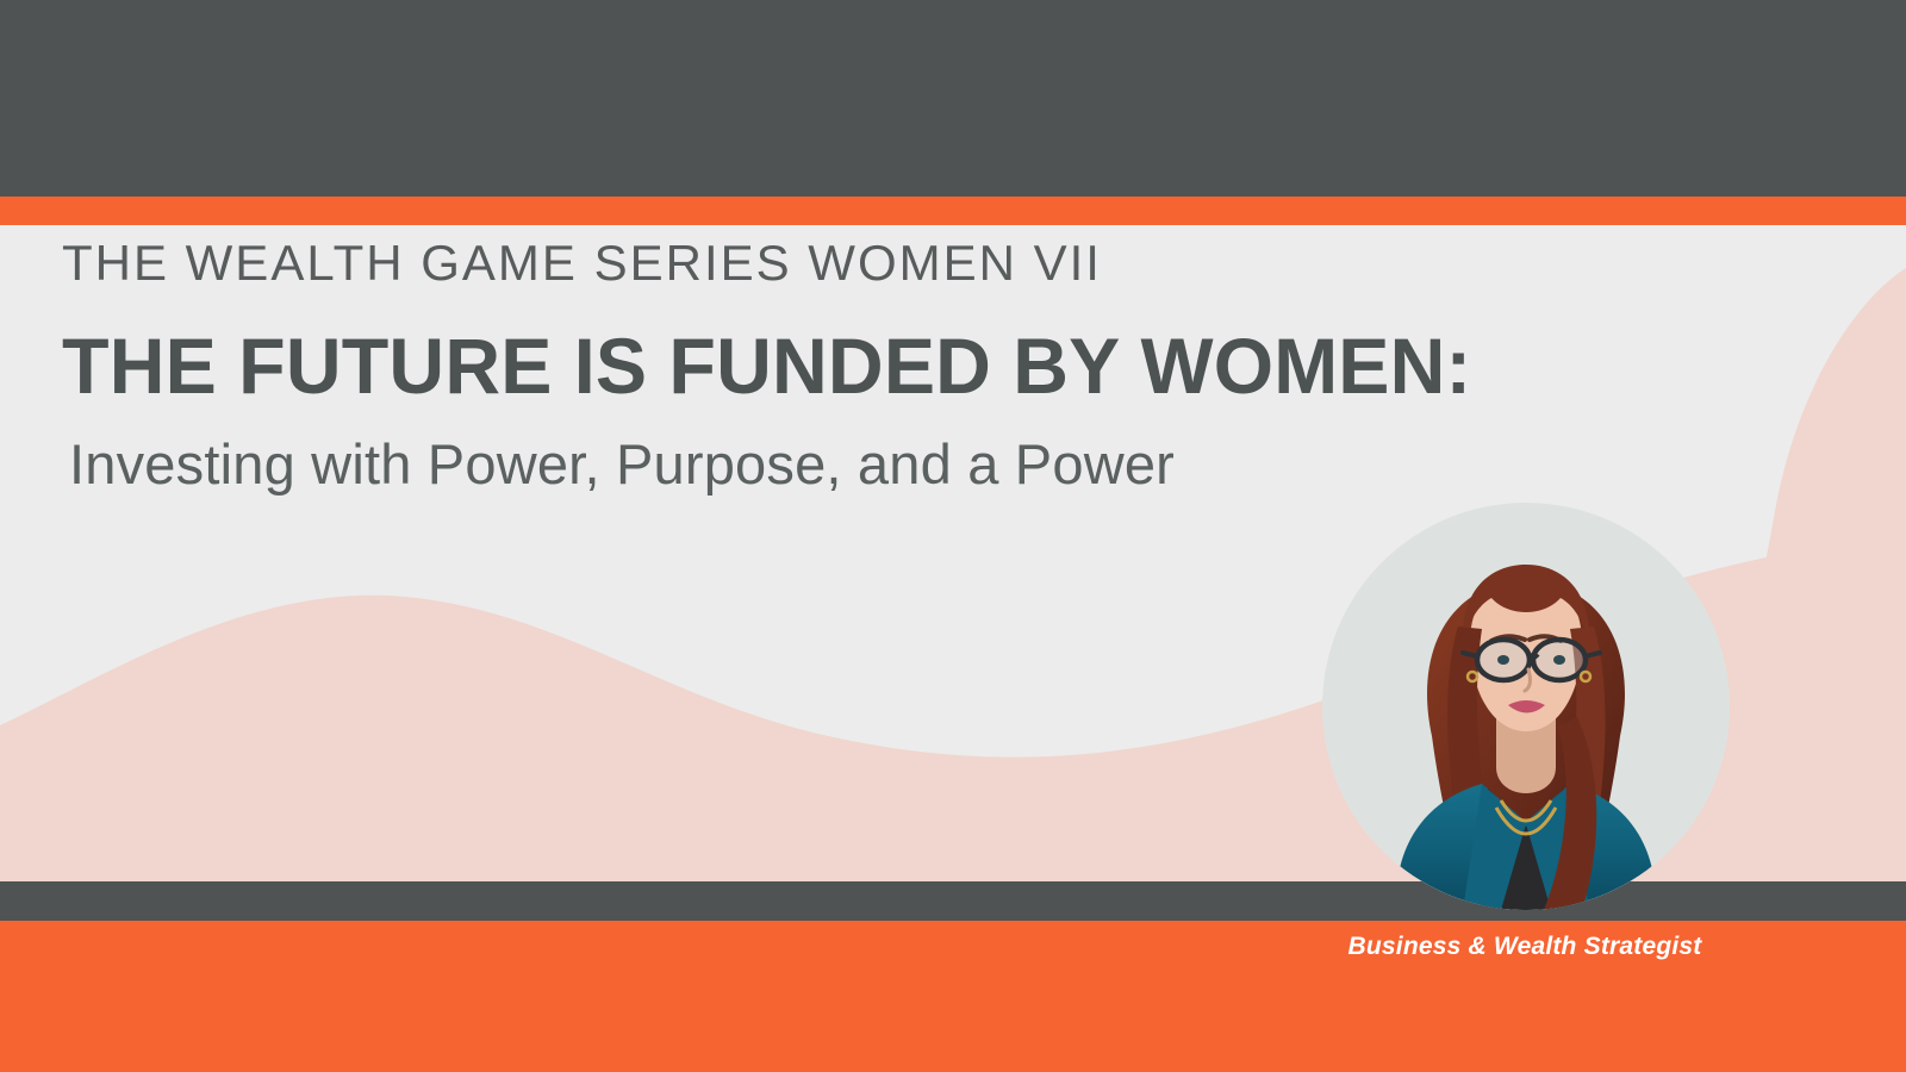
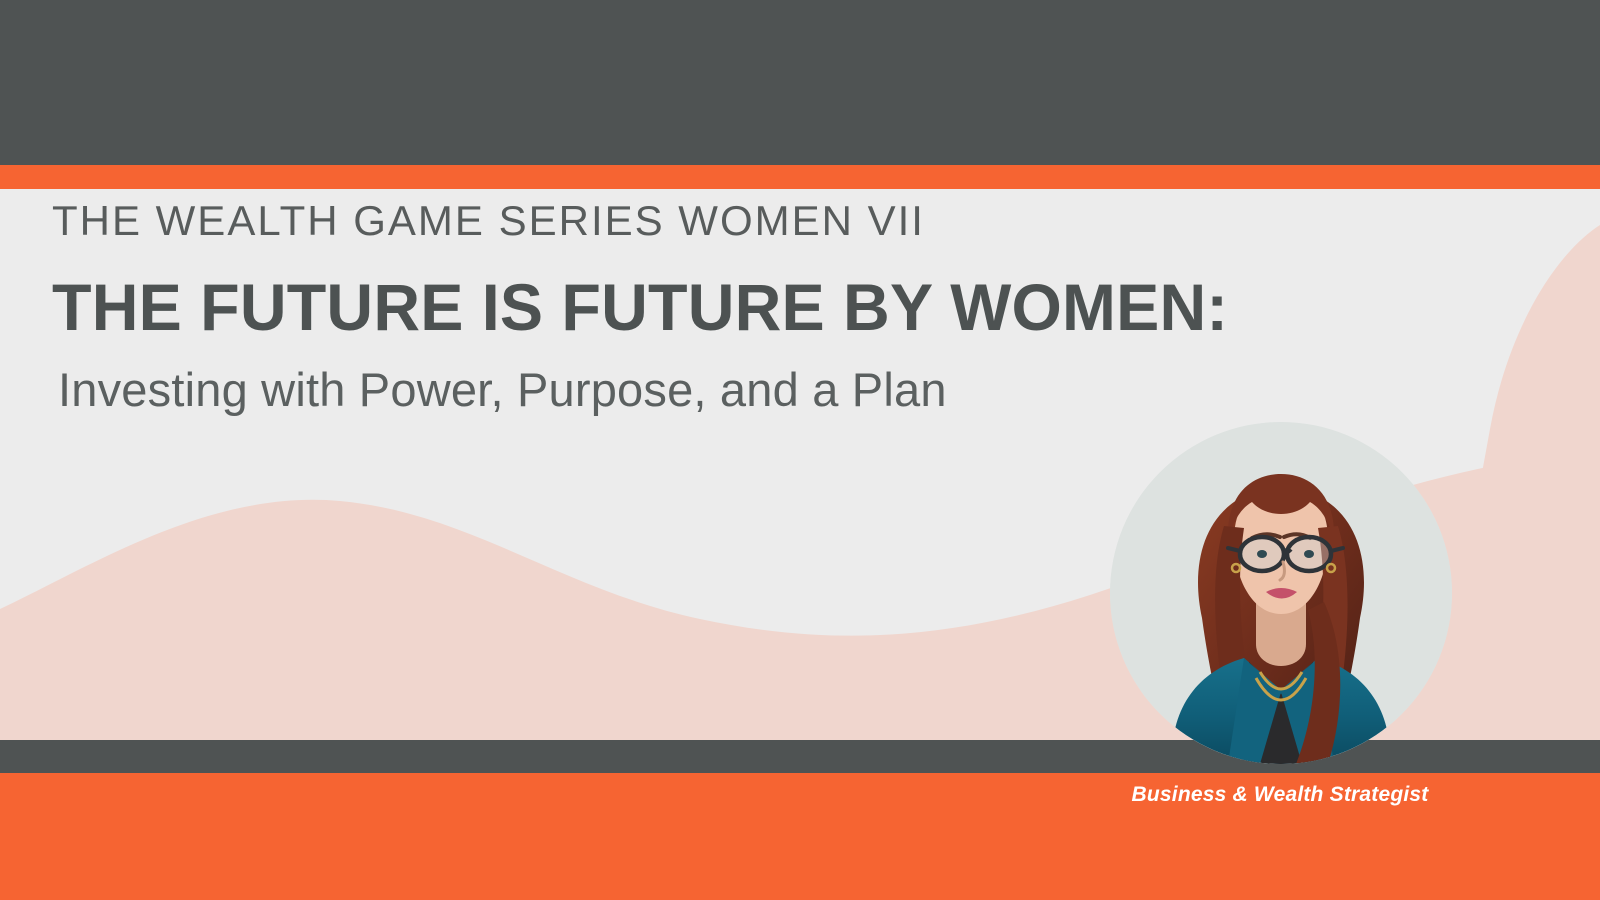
  THE WEALTH GAME SERIES WOMEN VII
- THE FUTURE IS FUNDED BY WOMEN:
+ THE FUTURE IS FUTURE BY WOMEN:
- Investing with Power, Purpose, and a Power
+ Investing with Power, Purpose, and a Plan
  Business & Wealth Strategist
